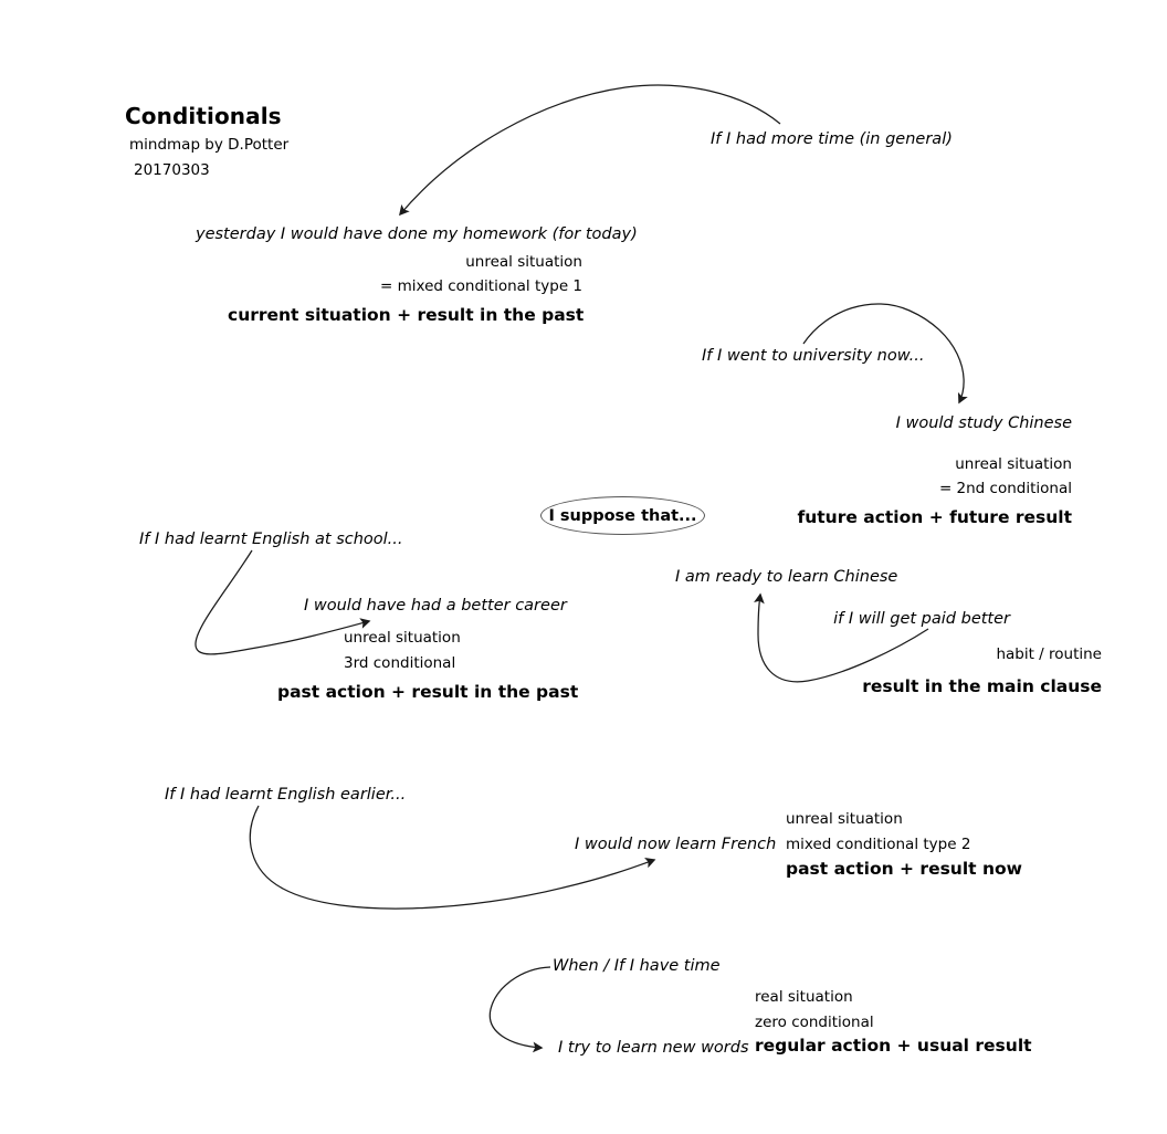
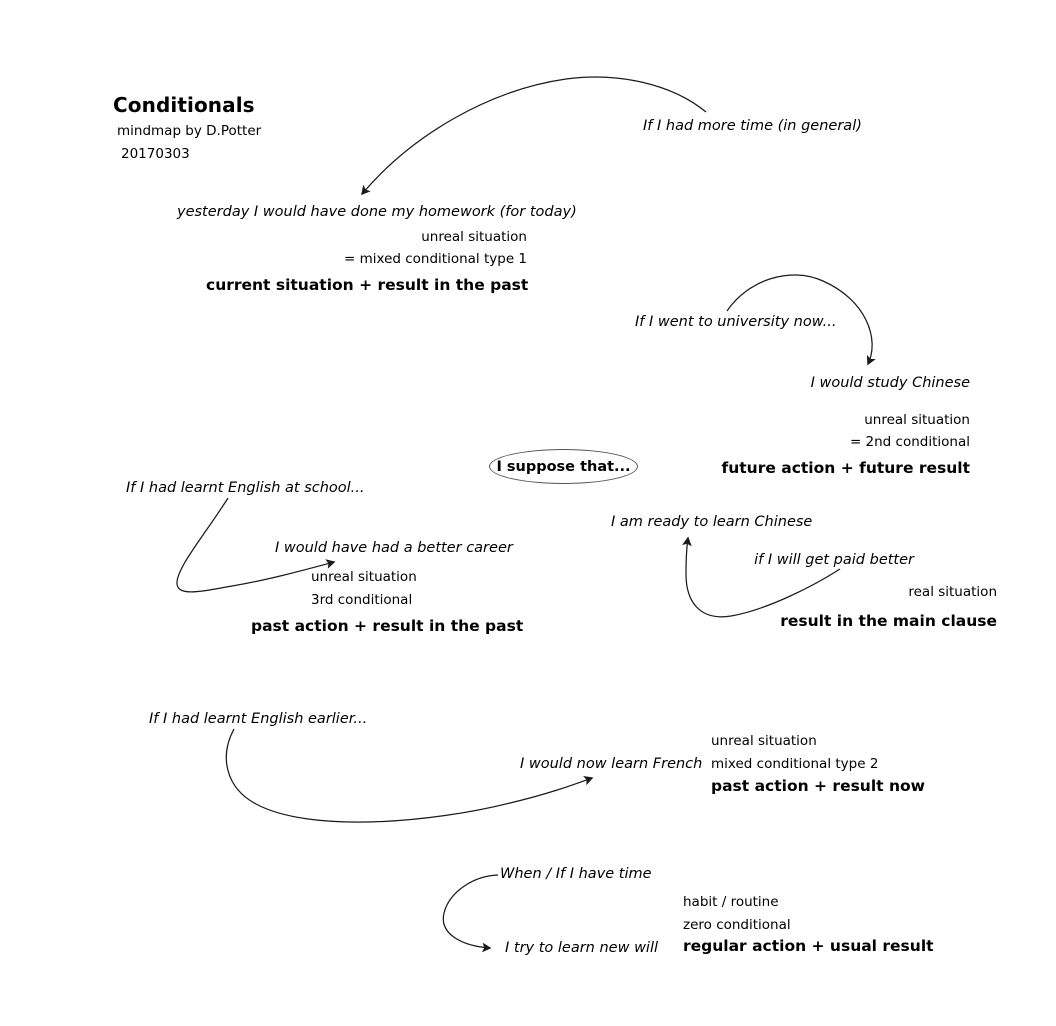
  Conditionals
  mindmap by D.Potter
  20170303
  I suppose that...
  If I had more time (in general)
  yesterday I would have done my homework (for today)
  unreal situation
  = mixed conditional type 1
  current situation + result in the past
  If I went to university now...
  I would study Chinese
  unreal situation
  = 2nd conditional
  future action + future result
  If I had learnt English at school...
  I would have had a better career
  unreal situation
  3rd conditional
  past action + result in the past
  I am ready to learn Chinese
  if I will get paid better
- habit / routine
+ real situation
  result in the main clause
  If I had learnt English earlier...
  I would now learn French
  unreal situation
  mixed conditional type 2
  past action + result now
  When / If I have time
- I try to learn new words
+ I try to learn new will
- real situation
+ habit / routine
  zero conditional
  regular action + usual result
